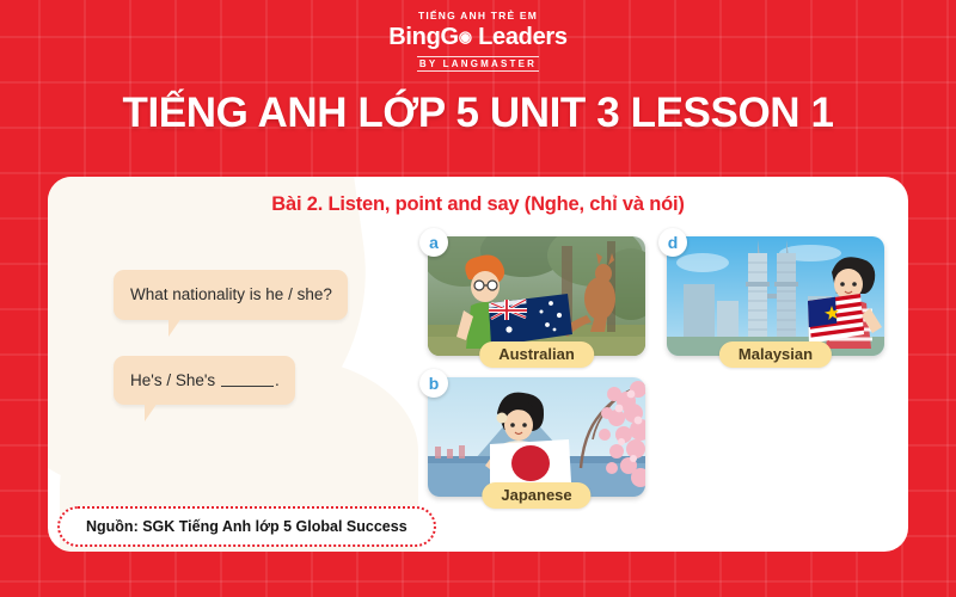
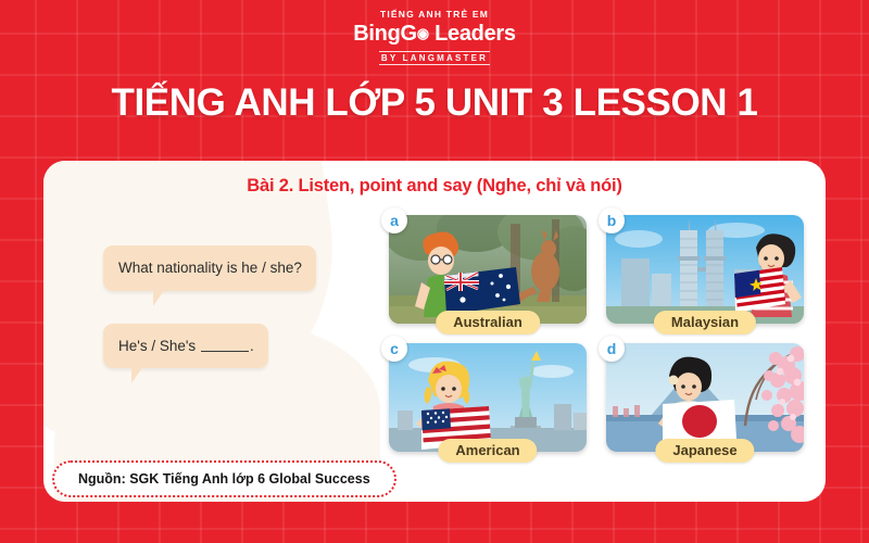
  TIẾNG ANH TRẺ EM
  BingG◉ Leaders
  BY LANGMASTER
  TIẾNG ANH LỚP 5 UNIT 3 LESSON 1
  Bài 2. Listen, point and say (Nghe, chỉ và nói)
  What nationality is he / she?
  He's / She's .
  a
  Australian
- d
+ b
  Malaysian
+ c
+ American
- b
+ d
  Japanese
- Nguồn: SGK Tiếng Anh lớp 5 Global Success
+ Nguồn: SGK Tiếng Anh lớp 6 Global Success
